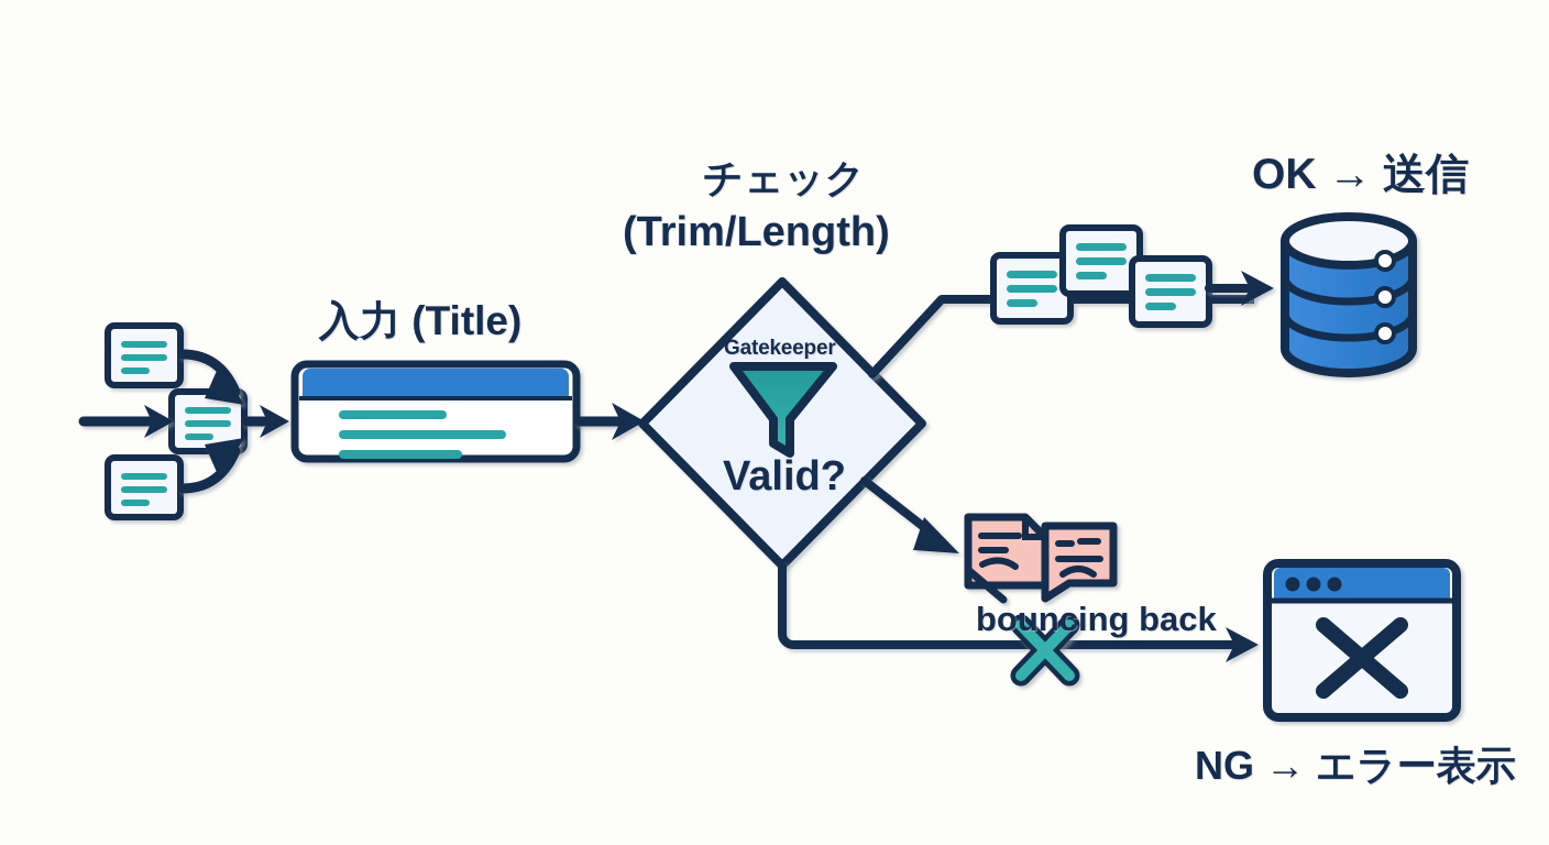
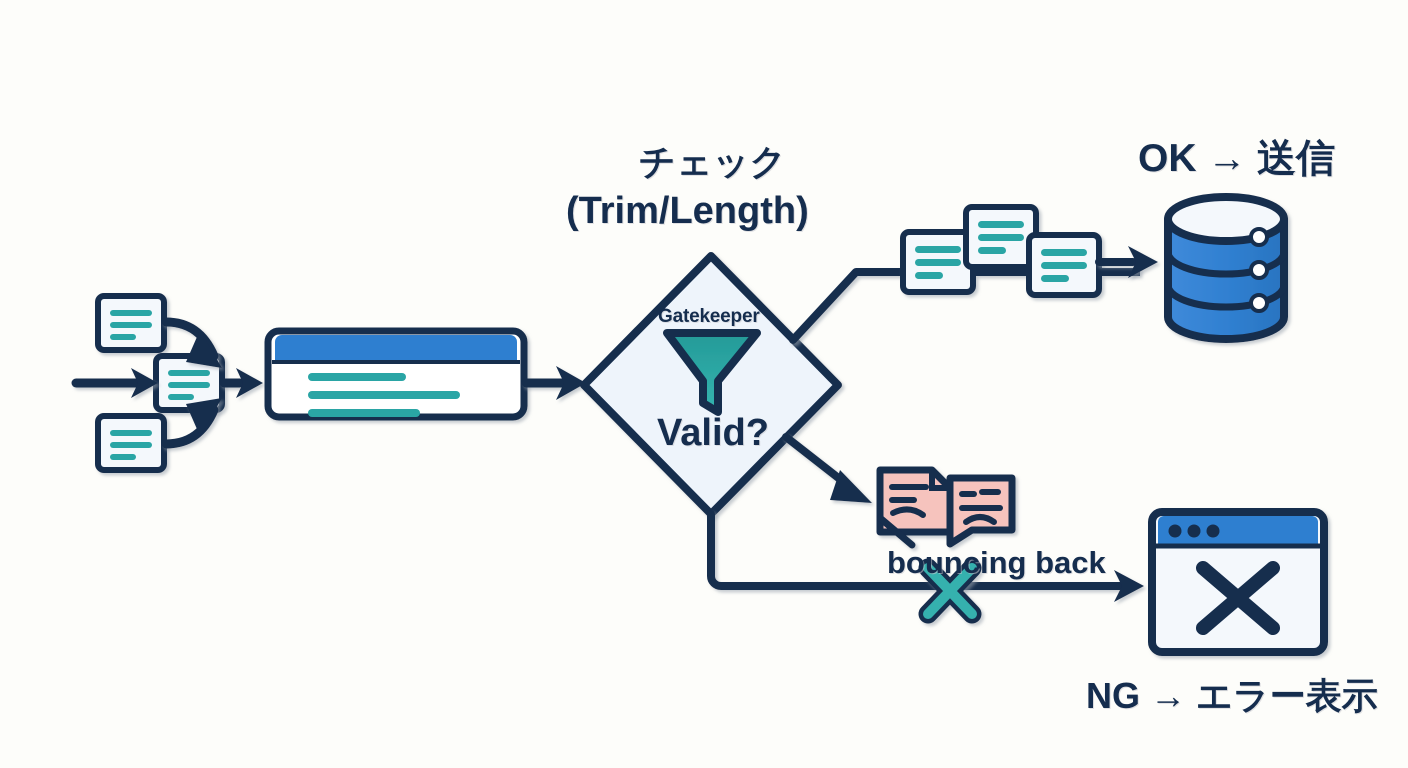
- 入力 (Title)
  チェック
  (Trim/Length)
  OK → 送信
  NG → エラー表示
  bouncing back
  Gatekeeper
  Valid?
